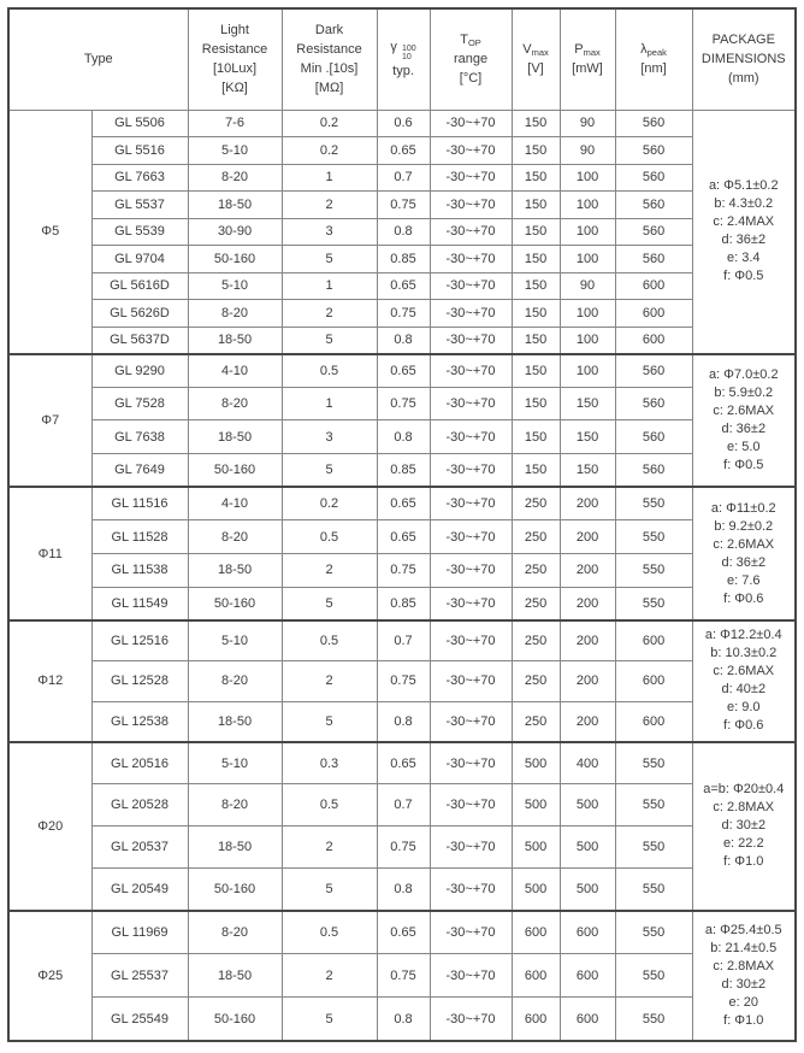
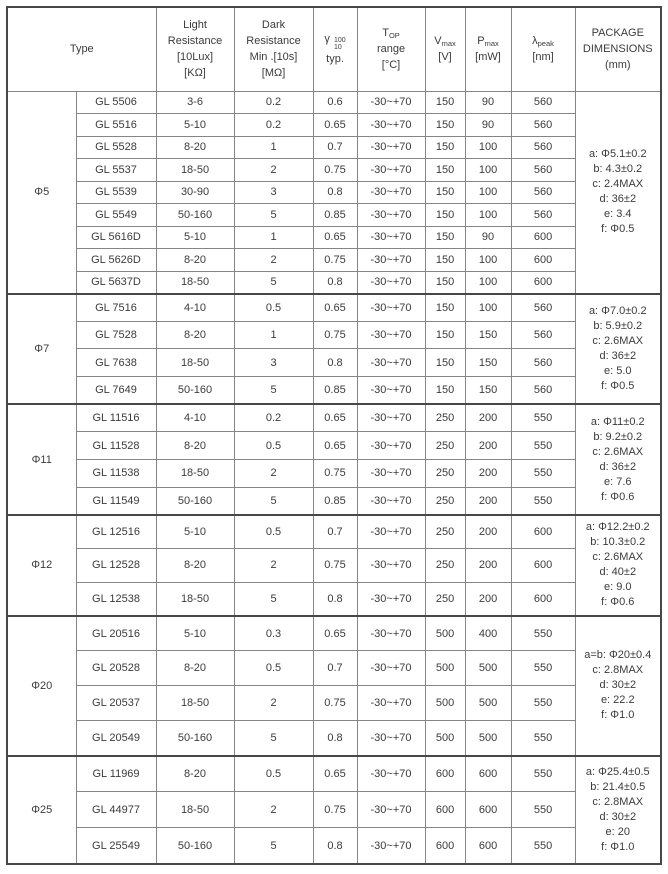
  Type	Light Resistance [10Lux] [KΩ]	Dark Resistance Min .[10s] [MΩ]	γ typ.	TOP range [°C]	Vmax [V]	Pmax [mW]	λpeak [nm]	PACKAGE DIMENSIONS (mm)
- Φ5	GL 5506	7-6	0.2	0.6	-30~+70	150	90	560	a: Φ5.1±0.2b: 4.3±0.2c: 2.4MAXd: 36±2e: 3.4f: Φ0.5
+ Φ5	GL 5506	3-6	0.2	0.6	-30~+70	150	90	560	a: Φ5.1±0.2b: 4.3±0.2c: 2.4MAXd: 36±2e: 3.4f: Φ0.5
  GL 5516	5-10	0.2	0.65	-30~+70	150	90	560
- GL 7663	8-20	1	0.7	-30~+70	150	100	560
+ GL 5528	8-20	1	0.7	-30~+70	150	100	560
  GL 5537	18-50	2	0.75	-30~+70	150	100	560
  GL 5539	30-90	3	0.8	-30~+70	150	100	560
- GL 9704	50-160	5	0.85	-30~+70	150	100	560
+ GL 5549	50-160	5	0.85	-30~+70	150	100	560
  GL 5616D	5-10	1	0.65	-30~+70	150	90	600
  GL 5626D	8-20	2	0.75	-30~+70	150	100	600
  GL 5637D	18-50	5	0.8	-30~+70	150	100	600
- Φ7	GL 9290	4-10	0.5	0.65	-30~+70	150	100	560	a: Φ7.0±0.2b: 5.9±0.2c: 2.6MAXd: 36±2e: 5.0f: Φ0.5
+ Φ7	GL 7516	4-10	0.5	0.65	-30~+70	150	100	560	a: Φ7.0±0.2b: 5.9±0.2c: 2.6MAXd: 36±2e: 5.0f: Φ0.5
  GL 7528	8-20	1	0.75	-30~+70	150	150	560
  GL 7638	18-50	3	0.8	-30~+70	150	150	560
  GL 7649	50-160	5	0.85	-30~+70	150	150	560
  Φ11	GL 11516	4-10	0.2	0.65	-30~+70	250	200	550	a: Φ11±0.2b: 9.2±0.2c: 2.6MAXd: 36±2e: 7.6f: Φ0.6
  GL 11528	8-20	0.5	0.65	-30~+70	250	200	550
  GL 11538	18-50	2	0.75	-30~+70	250	200	550
  GL 11549	50-160	5	0.85	-30~+70	250	200	550
- Φ12	GL 12516	5-10	0.5	0.7	-30~+70	250	200	600	a: Φ12.2±0.4b: 10.3±0.2c: 2.6MAXd: 40±2e: 9.0f: Φ0.6
+ Φ12	GL 12516	5-10	0.5	0.7	-30~+70	250	200	600	a: Φ12.2±0.2b: 10.3±0.2c: 2.6MAXd: 40±2e: 9.0f: Φ0.6
  GL 12528	8-20	2	0.75	-30~+70	250	200	600
  GL 12538	18-50	5	0.8	-30~+70	250	200	600
  Φ20	GL 20516	5-10	0.3	0.65	-30~+70	500	400	550	a=b: Φ20±0.4c: 2.8MAXd: 30±2e: 22.2f: Φ1.0
  GL 20528	8-20	0.5	0.7	-30~+70	500	500	550
  GL 20537	18-50	2	0.75	-30~+70	500	500	550
  GL 20549	50-160	5	0.8	-30~+70	500	500	550
  Φ25	GL 11969	8-20	0.5	0.65	-30~+70	600	600	550	a: Φ25.4±0.5b: 21.4±0.5c: 2.8MAXd: 30±2e: 20f: Φ1.0
- GL 25537	18-50	2	0.75	-30~+70	600	600	550
+ GL 44977	18-50	2	0.75	-30~+70	600	600	550
  GL 25549	50-160	5	0.8	-30~+70	600	600	550
